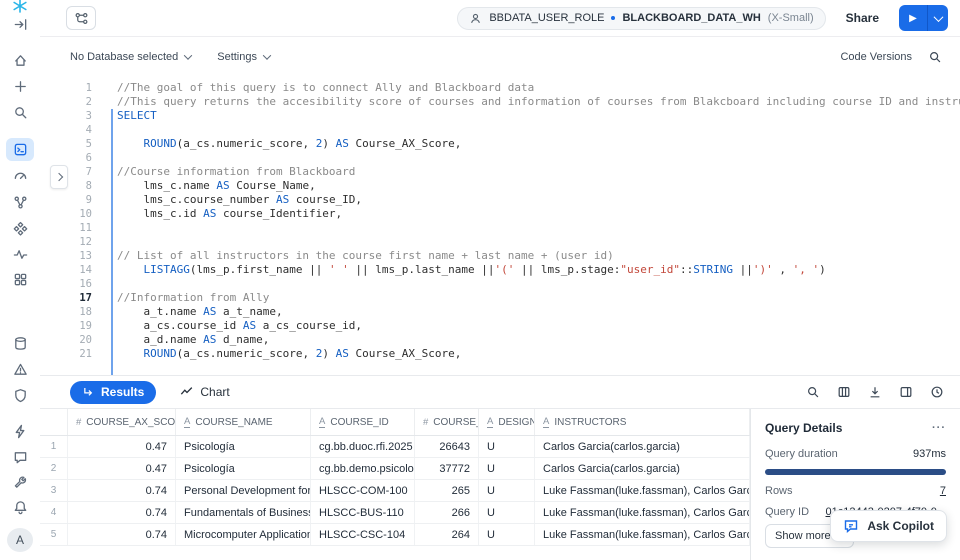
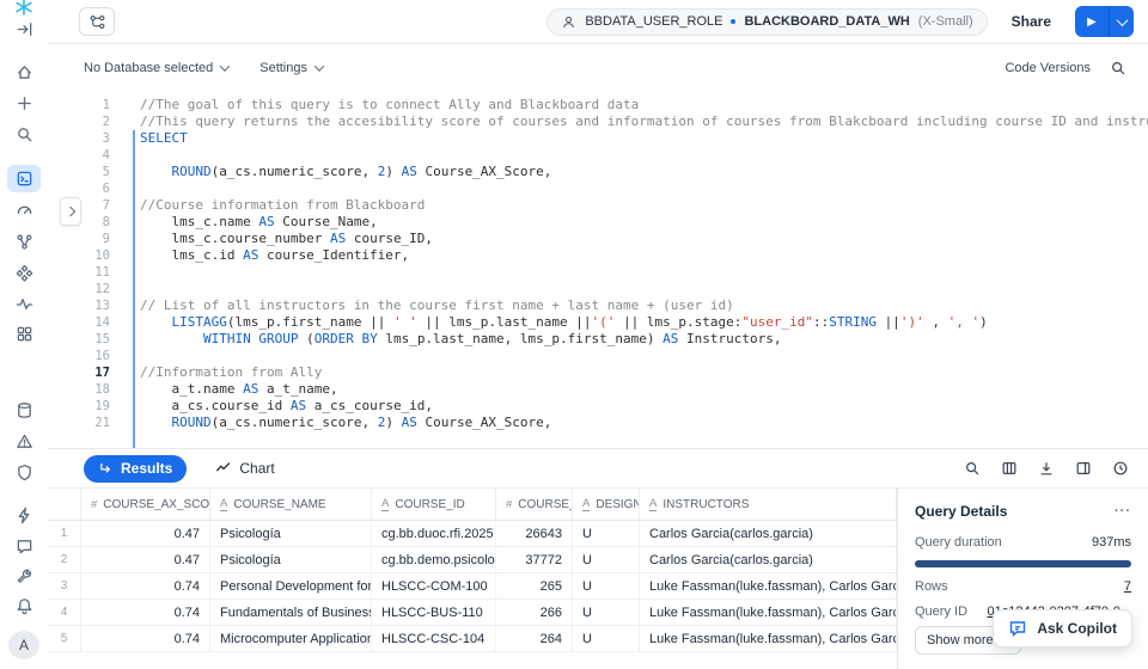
  A
  BBDATA_USER_ROLE
  BLACKBOARD_DATA_WH
  (X-Small)
  Share
  ▶
  No Database selected
  Settings
  Code Versions
  1
  //The goal of this query is to connect Ally and Blackboard data
  2
  //This query returns the accesibility score of courses and information of courses from Blakcboard including course ID and instr
  3
  SELECT
  4
  5
  ROUND(a_cs.numeric_score, 2) AS Course_AX_Score,
  6
  7
  //Course information from Blackboard
  8
  lms_c.name AS Course_Name,
  9
  lms_c.course_number AS course_ID,
  10
  lms_c.id AS course_Identifier,
  11
  12
  13
  // List of all instructors in the course first name + last name + (user id)
  14
  LISTAGG(lms_p.first_name || ' ' || lms_p.last_name ||'(' || lms_p.stage:"user_id"::STRING ||')' , ', ')
+ 15
+ WITHIN GROUP (ORDER BY lms_p.last_name, lms_p.first_name) AS Instructors,
  16
  17
  //Information from Ally
  18
  a_t.name AS a_t_name,
  19
  a_cs.course_id AS a_cs_course_id,
- 20
- a_d.name AS d_name,
  21
  ROUND(a_cs.numeric_score, 2) AS Course_AX_Score,
  Results
  Chart
  #
  COURSE_AX_SCO
  A
  COURSE_NAME
  A
  COURSE_ID
  #
  COURSE
  A
  DESIGN
  A
  INSTRUCTORS
  1
  0.47
  Psicología
  cg.bb.duoc.rfi.2025
  26643
  U
  Carlos Garcia(carlos.garcia)
  2
  0.47
  Psicología
  cg.bb.demo.psicolo
  37772
  U
  Carlos Garcia(carlos.garcia)
  3
  0.74
  Personal Development for
  HLSCC-COM-100
  265
  U
  Luke Fassman(luke.fassman), Carlos Garc
  4
  0.74
  Fundamentals of Business
  HLSCC-BUS-110
  266
  U
  Luke Fassman(luke.fassman), Carlos Garc
  5
  0.74
  Microcomputer Application
  HLSCC-CSC-104
  264
  U
  Luke Fassman(luke.fassman), Carlos Garc
  Query Details
  ···
  Query duration
  937ms
  Rows
  7
  Query ID
  Show more
  Ask Copilot
